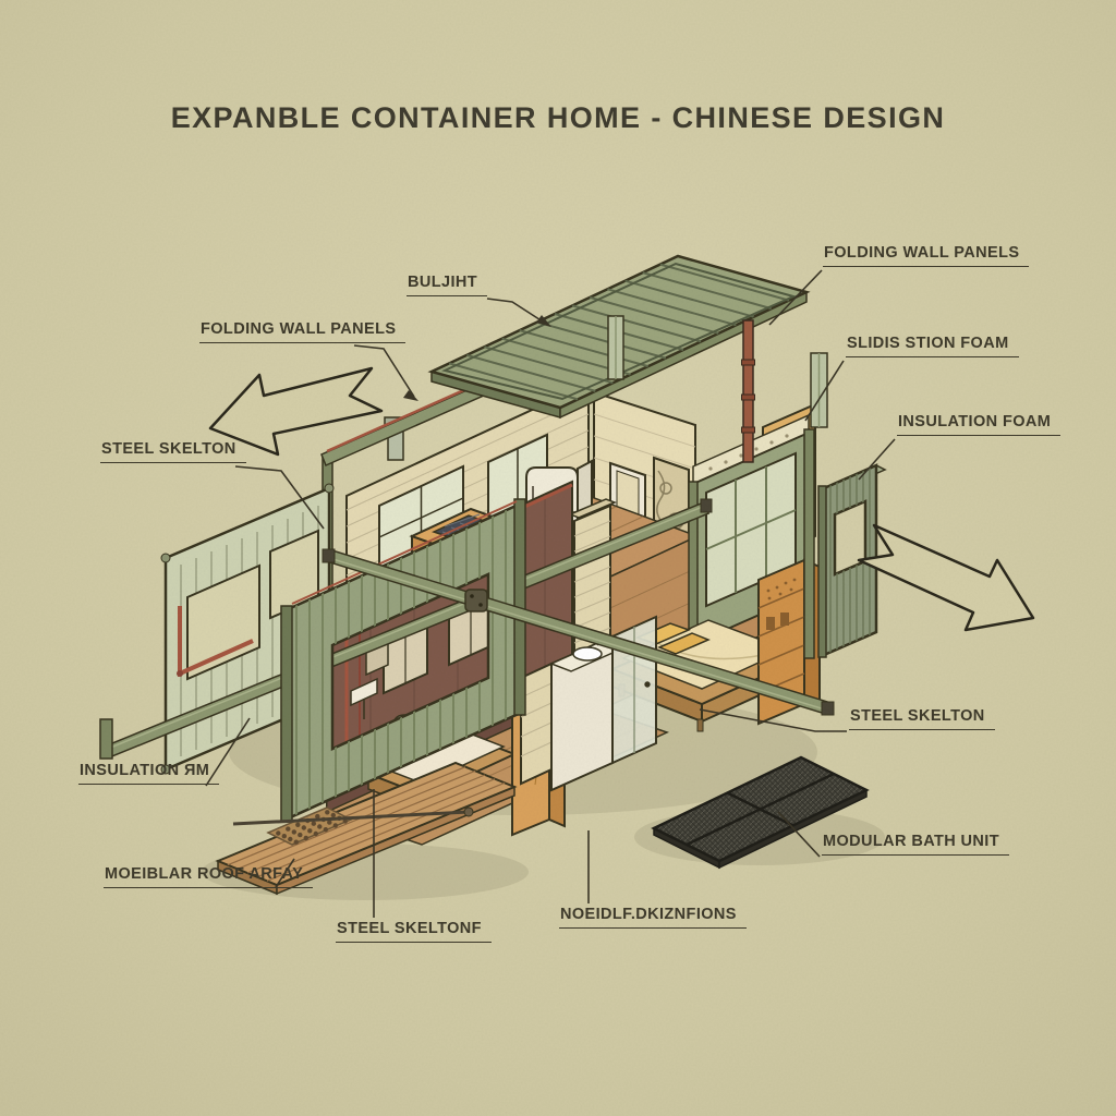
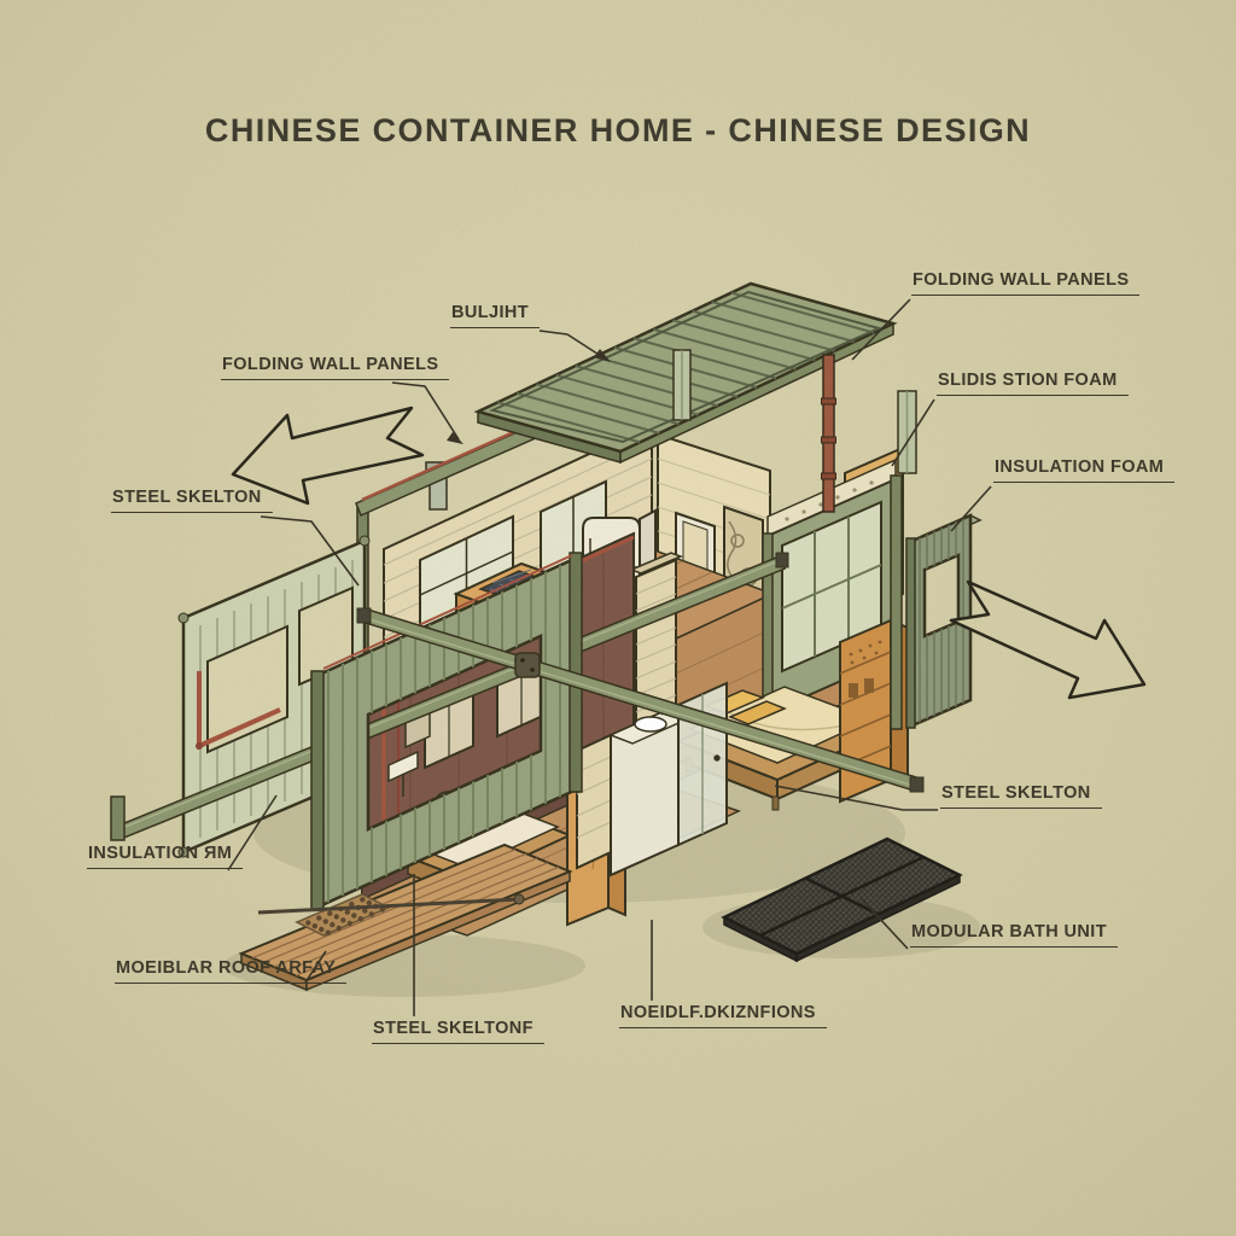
- EXPANBLE CONTAINER HOME - CHINESE DESIGN
+ CHINESE CONTAINER HOME - CHINESE DESIGN
  FOLDING WALL PANELS
  BULJIHT
  FOLDING WALL PANELS
  SLIDIS STION FOAM
  INSULATION FOAM
  STEEL SKELTON
  INSULATION ЯM
  STEEL SKELTON
  MODULAR BATH UNIT
  MOEIBLAR ROOF ARFAY
  STEEL SKELTONF
  NOEIDLF.DKIZNFIONS
